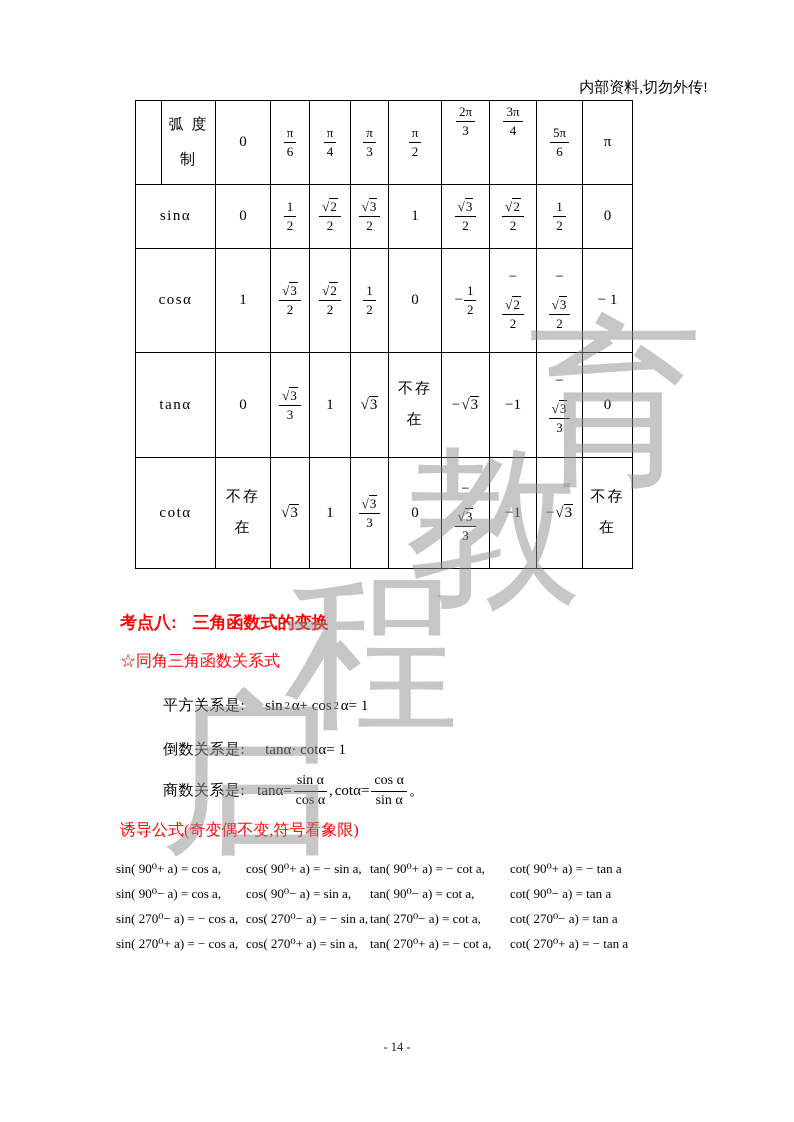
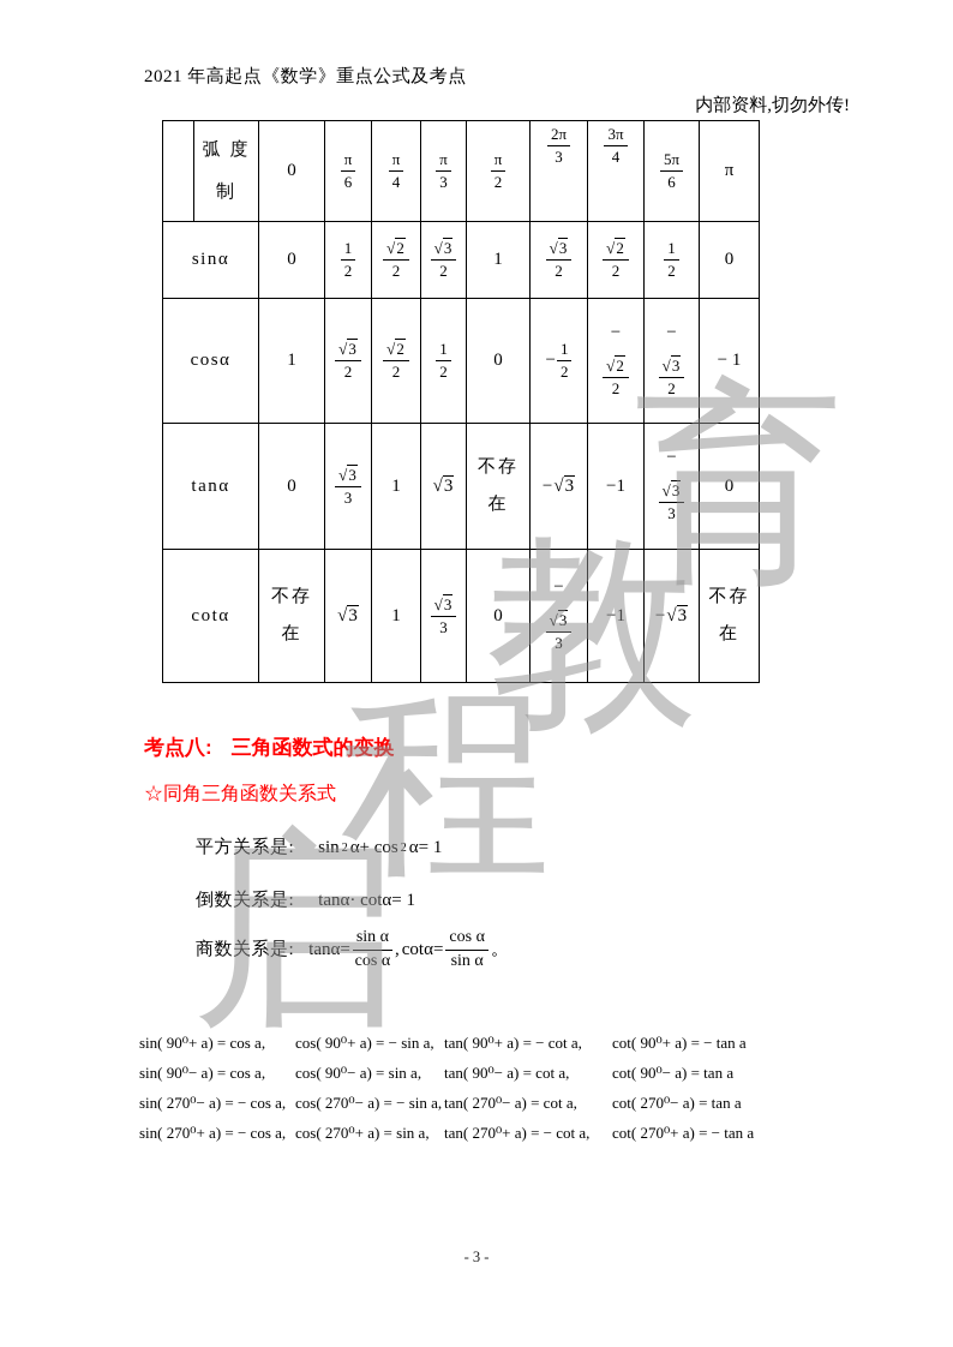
+ 2021 年高起点《数学》重点公式及考点
  内部资料,切勿外传!
  	弧 度制	0	π6	π4	π3	π2	2π3	3π4	5π6	π
  sinα	0	12	√22	√32	1	√32	√22	12	0
  cosα	1	√32	√22	12	0	−12	−√22	−√32	− 1
  tanα	0	√33	1	√3	不存在	−√3	−1	−√33	0
  cotα	不存在	√3	1	√33	0	−√33	−1	−√3	不存在
  考点八: 三角函数式的变换
  ☆同角三角函数关系式
  平方关系是:
  sin
  2
  α+ cos
  2
  α= 1
  倒数关系是:
  tanα· cotα= 1
  商数关系是:
  tanα=
  sin α
  cos α
  ,
  cotα=
  cos α
  sin α
  。
- 诱导公式(奇变偶不变,符号看象限)
  sin( 90⁰+ a) = cos a,
  cos( 90⁰+ a) = − sin a,
  tan( 90⁰+ a) = − cot a,
  cot( 90⁰+ a) = − tan a
  sin( 90⁰− a) = cos a,
  cos( 90⁰− a) = sin a,
  tan( 90⁰− a) = cot a,
  cot( 90⁰− a) = tan a
  sin( 270⁰− a) = − cos a,
  cos( 270⁰− a) = − sin a,
  tan( 270⁰− a) = cot a,
  cot( 270⁰− a) = tan a
  sin( 270⁰+ a) = − cos a,
  cos( 270⁰+ a) = sin a,
  tan( 270⁰+ a) = − cot a,
  cot( 270⁰+ a) = − tan a
- - 14 -
+ - 3 -
  启
  程
  教
  育
